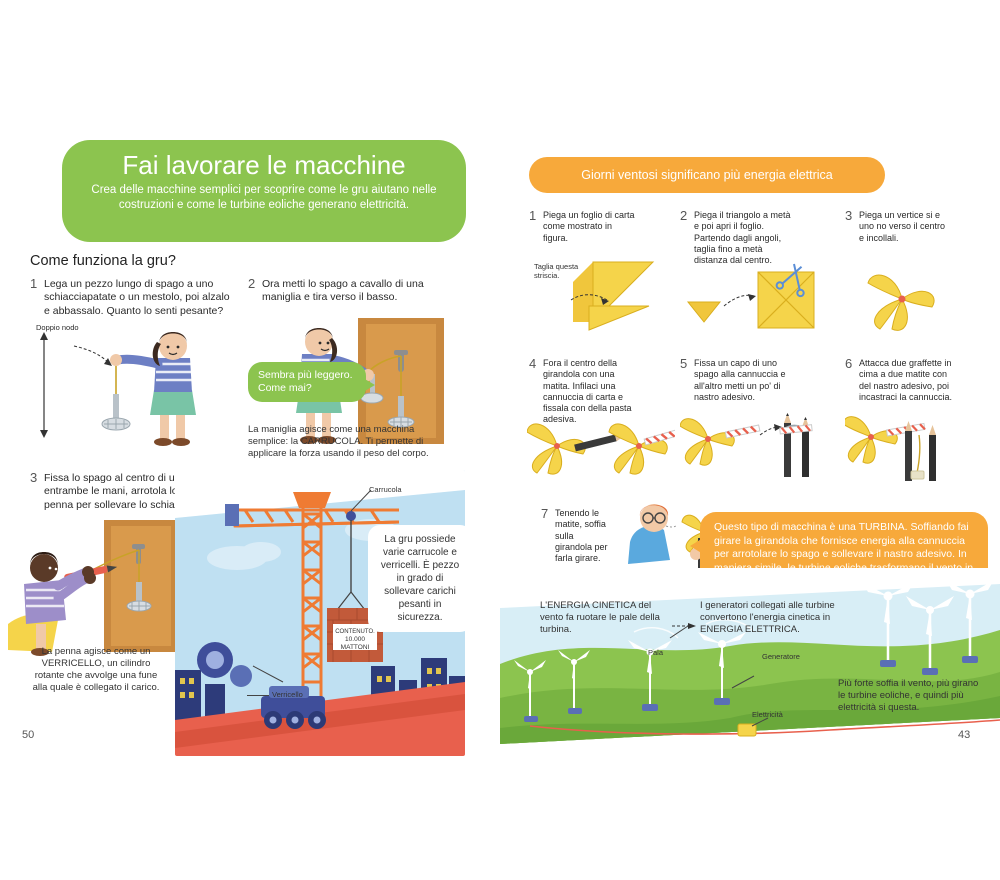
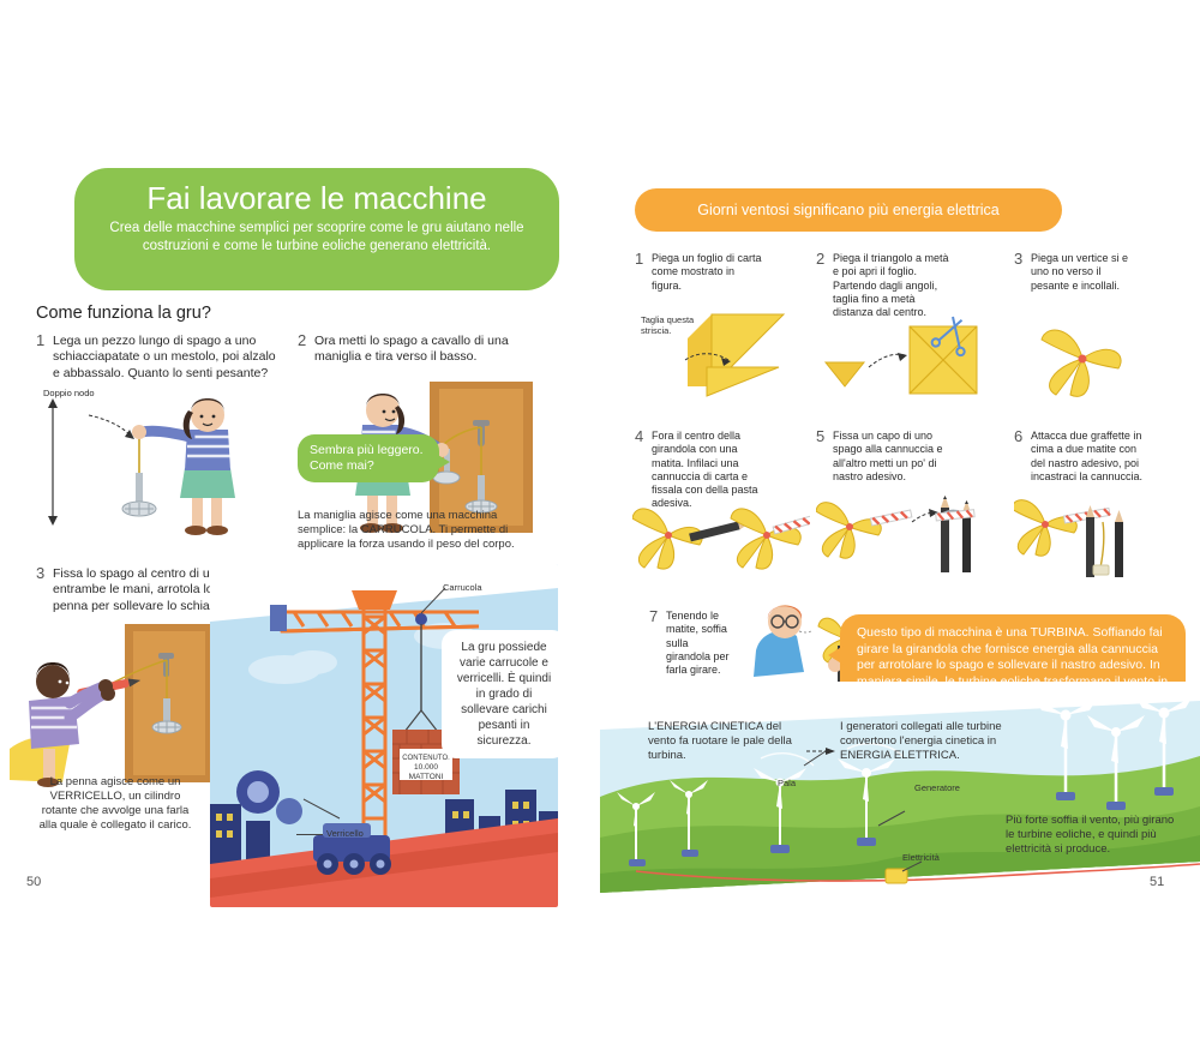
  Fai lavorare le macchine
  Crea delle macchine semplici per scoprire come le gru aiutano nelle costruzioni e come le turbine eoliche generano elettricità.
  Come funziona la gru?
  1
  Lega un pezzo lungo di spago a uno schiacciapatate o un mestolo, poi alzalo e abbassalo. Quanto lo senti pesante?
  2
  Ora metti lo spago a cavallo di una maniglia e tira verso il basso.
  Doppio nodo
  Sembra più leggero. Come mai?
  La maniglia agisce come una macchina semplice: la CARRUCOLA. Ti permette di applicare la forza usando il peso del corpo.
  3
- La penna agisce come un VERRICELLO, un cilindro rotante che avvolge una fune alla quale è collegato il carico.
+ La penna agisce come un VERRICELLO, un cilindro rotante che avvolge una farla alla quale è collegato il carico.
  Carrucola
  Verricello
- La gru possiede varie carrucole e verricelli. È pezzo in grado di sollevare carichi pesanti in sicurezza.
+ La gru possiede varie carrucole e verricelli. È quindi in grado di sollevare carichi pesanti in sicurezza.
  50
  Giorni ventosi significano più energia elettrica
  1
  Piega un foglio di carta come mostrato in figura.
  2
  Piega il triangolo a metà e poi apri il foglio. Partendo dagli angoli, taglia fino a metà distanza dal centro.
  3
- Piega un vertice si e uno no verso il centro e incollali.
+ Piega un vertice si e uno no verso il pesante e incollali.
  Taglia questa striscia.
  4
  Fora il centro della girandola con una matita. Infilaci una cannuccia di carta e fissala con della pasta adesiva.
  5
  Fissa un capo di uno spago alla cannuccia e all'altro metti un po' di nastro adesivo.
  6
  Attacca due graffette in cima a due matite con del nastro adesivo, poi incastraci la cannuccia.
  7
  Tenendo le matite, soffia sulla girandola per farla girare.
  Questo tipo di macchina è una TURBINA. Soffiando fai girare la girandola che fornisce energia alla cannuccia per arrotolare lo spago e sollevare il nastro adesivo. In maniera simile, le turbine eoliche trasformano il vento in
  L'ENERGIA CINETICA del vento fa ruotare le pale della turbina.
  I generatori collegati alle turbine convertono l'energia cinetica in ENERGIA ELETTRICA.
- Più forte soffia il vento, più girano le turbine eoliche, e quindi più elettricità si questa.
+ Più forte soffia il vento, più girano le turbine eoliche, e quindi più elettricità si produce.
  Pala
  Generatore
  Elettricità
- 43
+ 51
